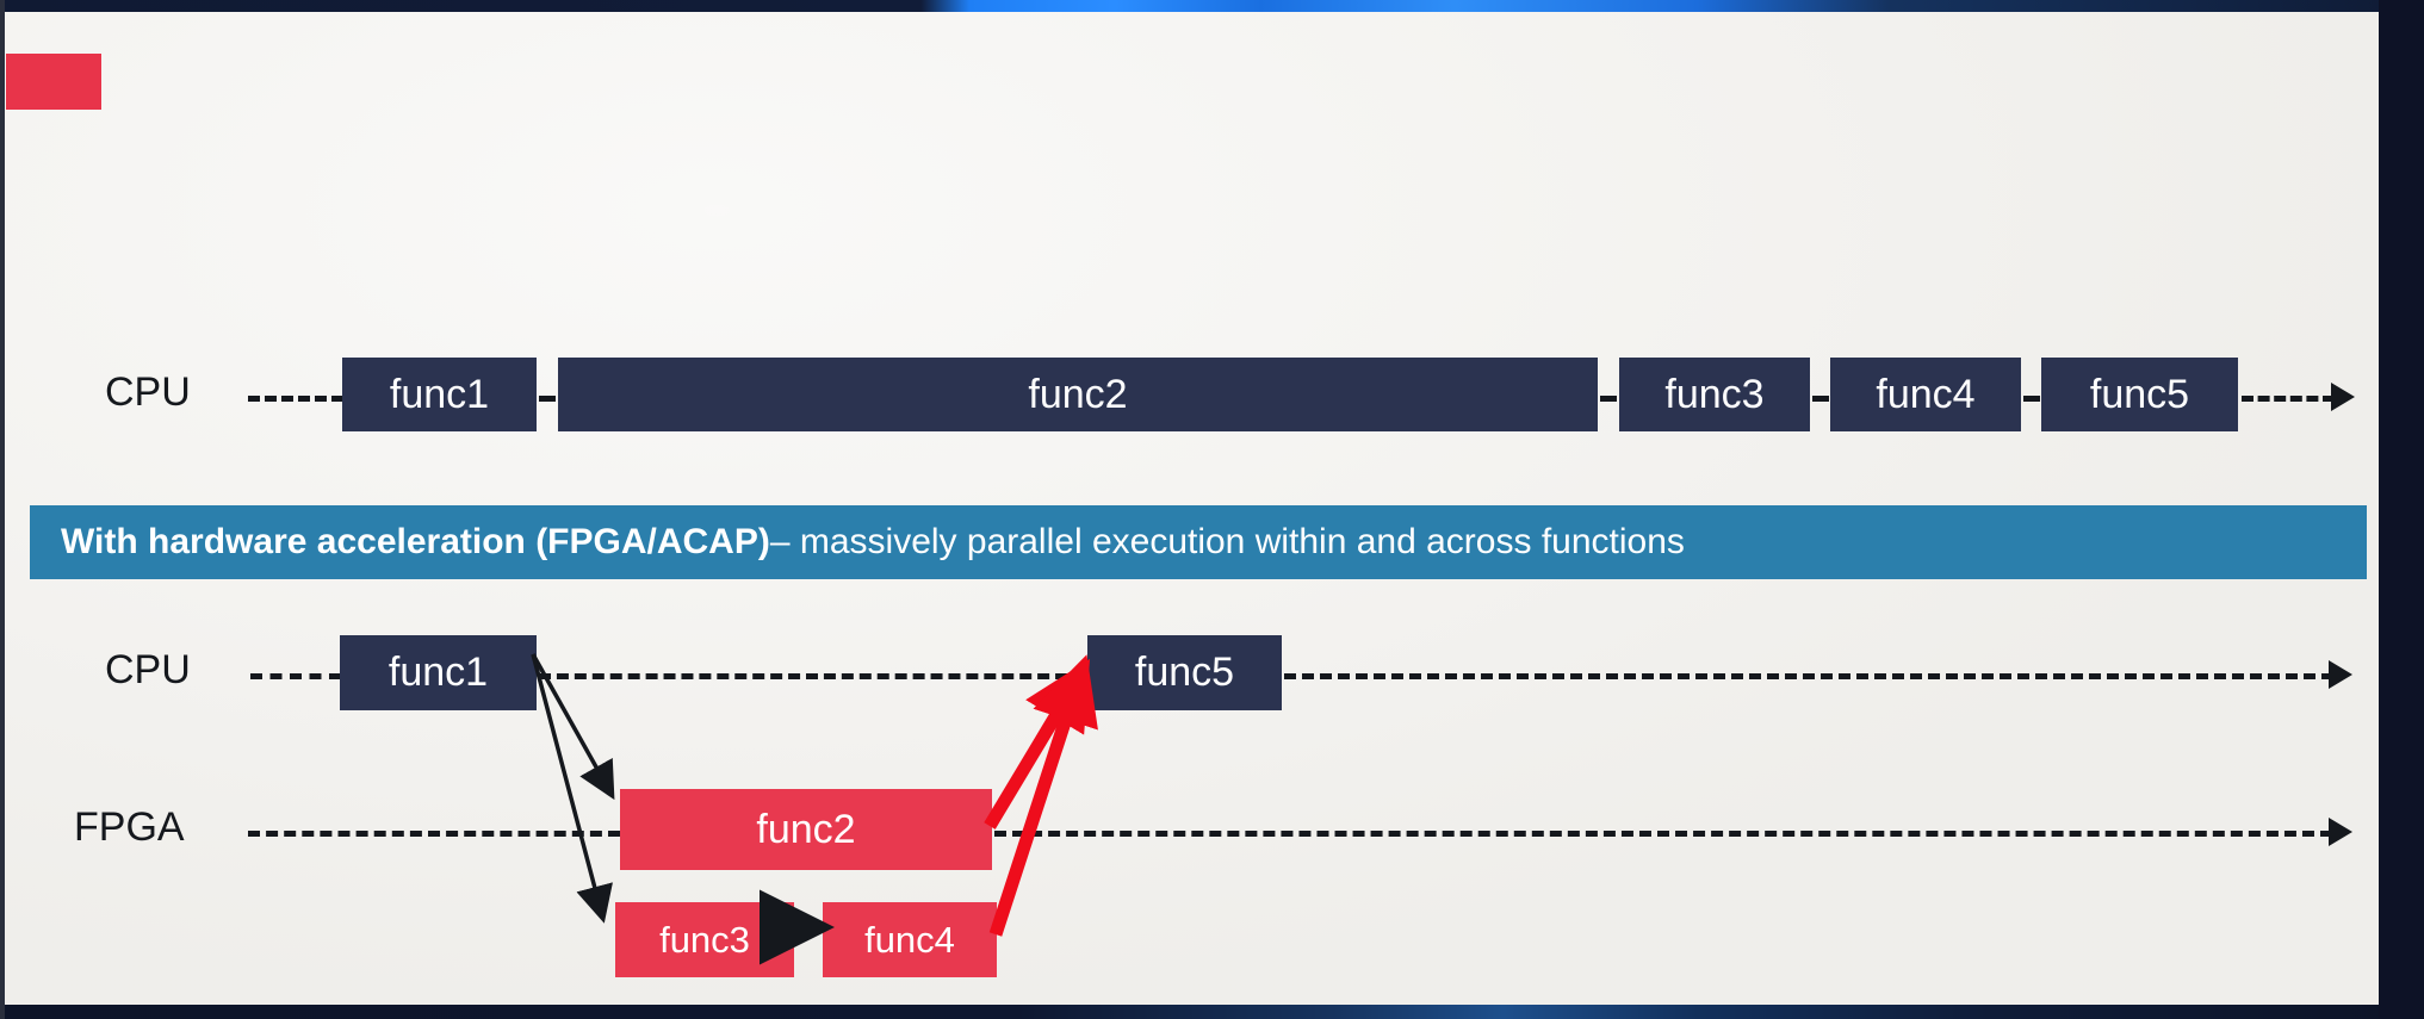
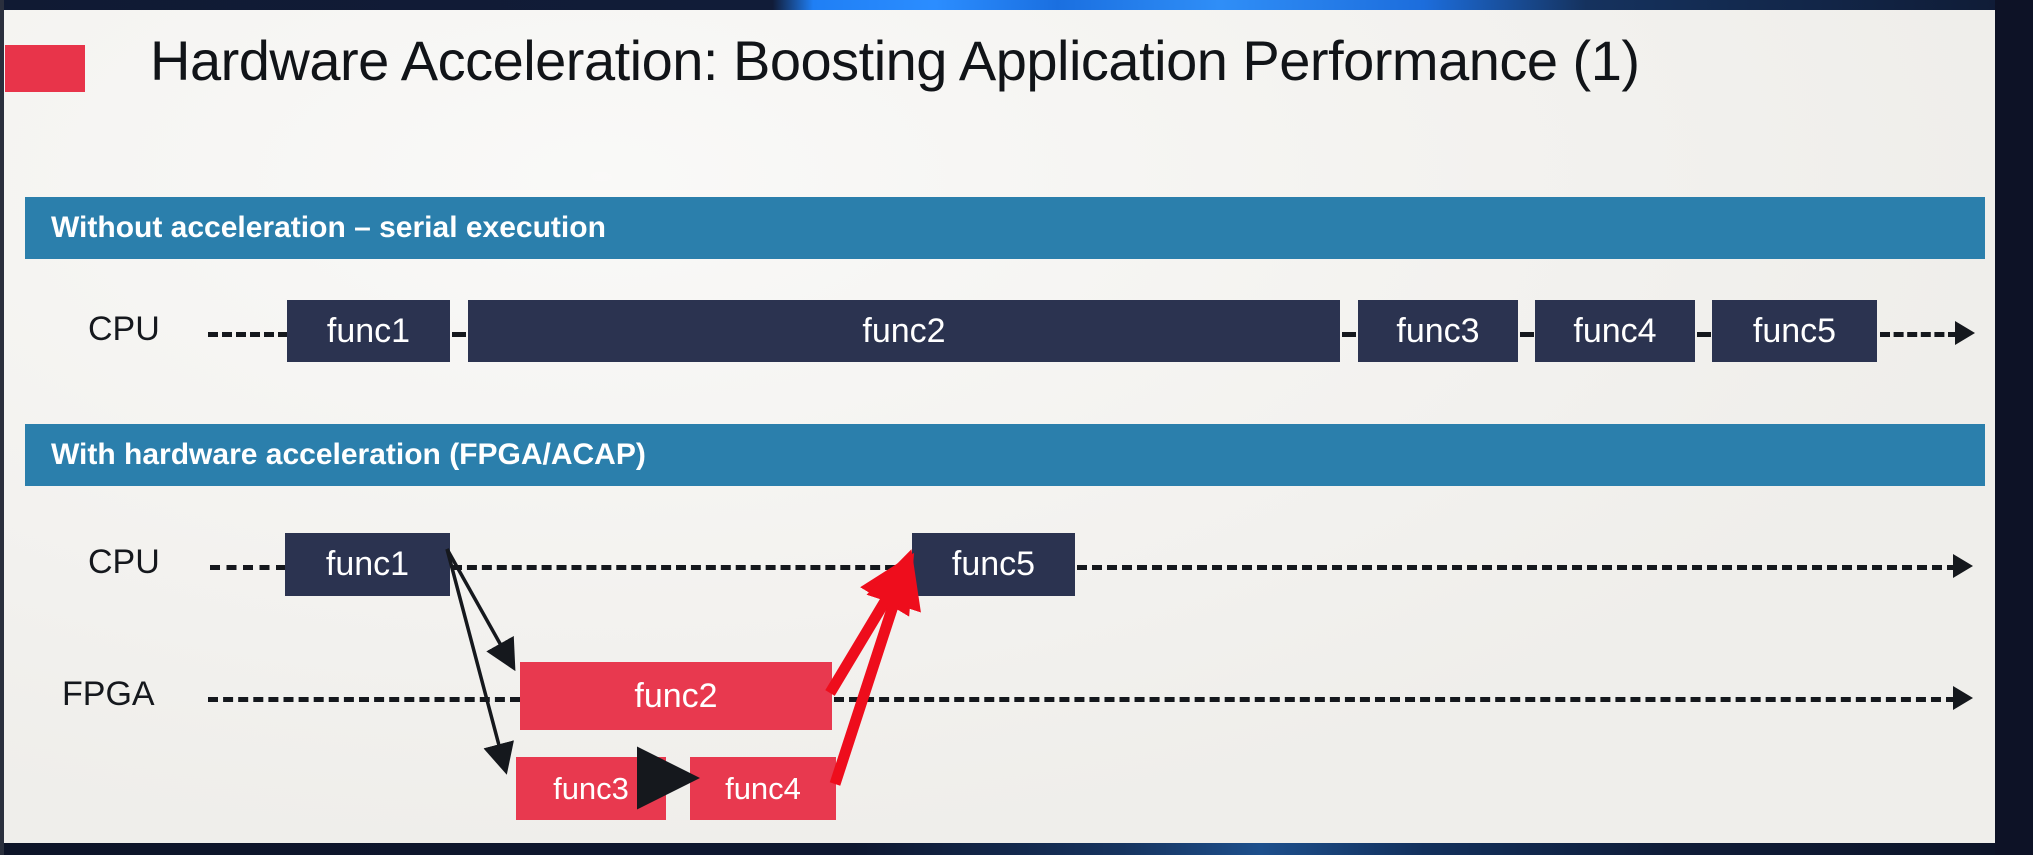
+ Hardware Acceleration: Boosting Application Performance (1)
+ Without acceleration – serial execution
  CPU
  func1
  func2
  func3
  func4
  func5
  With hardware acceleration (FPGA/ACAP)
- – massively parallel execution within and across functions
  CPU
  func1
  func5
  FPGA
  func2
  func3
  func4
